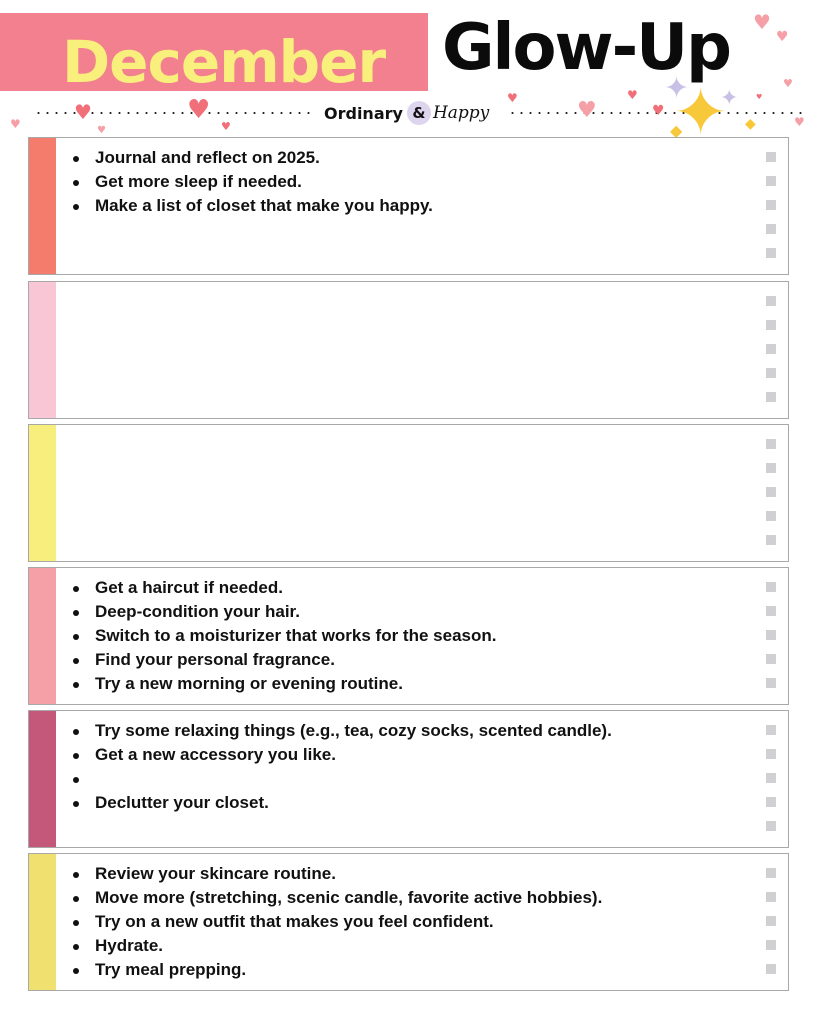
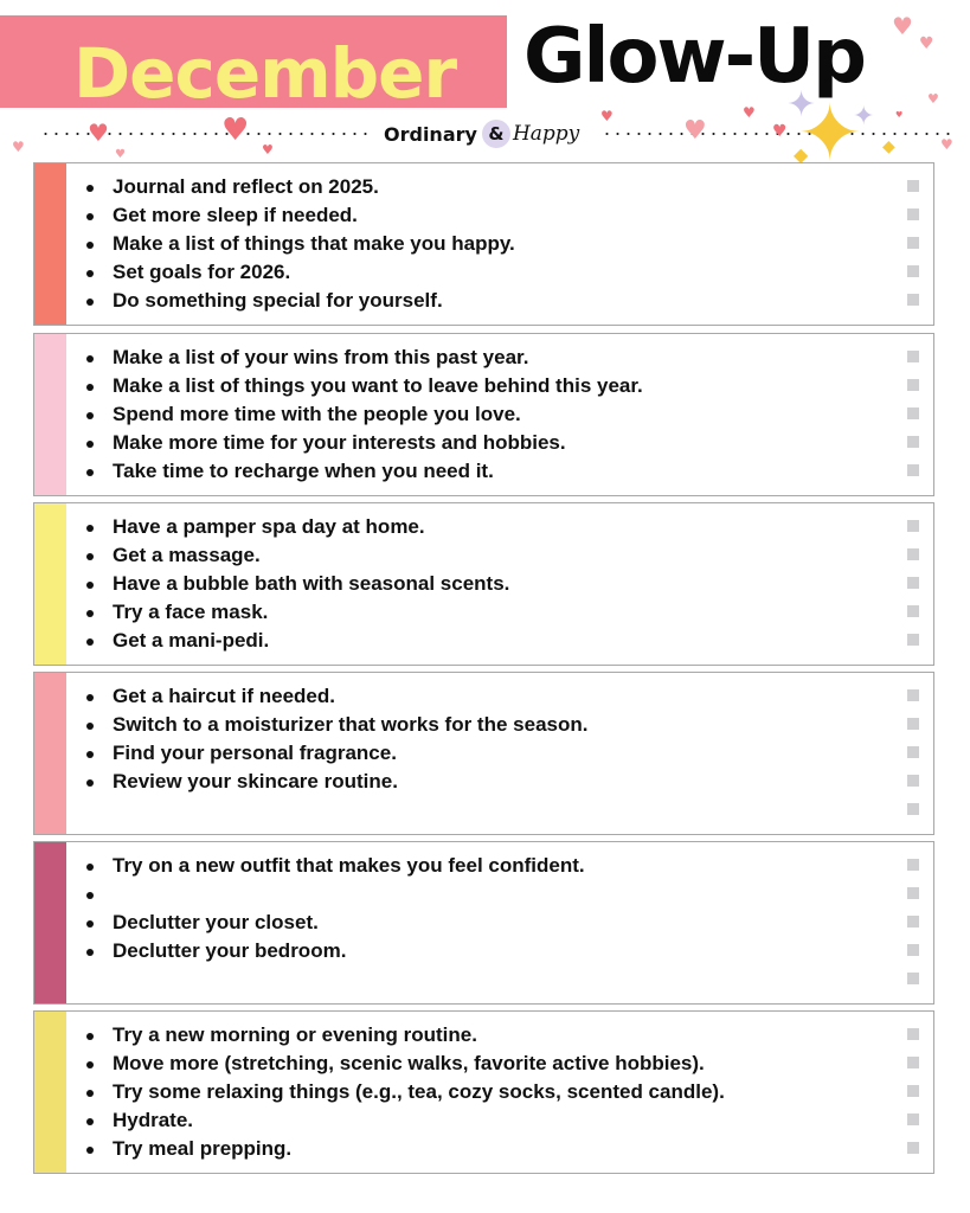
  December
  Glow-Up
  Ordinary
  &
  Happy
  ♥
  ♥
  ♥
  ♥
  ♥
  ♥
  ♥
  ♥
  ♥
  ♥
  ♥
  ♥
  ♥
  ♥
  ✦
  ✦
  ✦
  ◆
  ◆
  Journal and reflect on 2025.
  Get more sleep if needed.
- Make a list of closet that make you happy.
+ Make a list of things that make you happy.
+ Set goals for 2026.
+ Do something special for yourself.
+ Make a list of your wins from this past year.
+ Make a list of things you want to leave behind this year.
+ Spend more time with the people you love.
+ Make more time for your interests and hobbies.
+ Take time to recharge when you need it.
+ Have a pamper spa day at home.
+ Get a massage.
+ Have a bubble bath with seasonal scents.
+ Try a face mask.
+ Get a mani-pedi.
  Get a haircut if needed.
- Deep-condition your hair.
  Switch to a moisturizer that works for the season.
  Find your personal fragrance.
- Try a new morning or evening routine.
+ Review your skincare routine.
- Try some relaxing things (e.g., tea, cozy socks, scented candle).
+ Try on a new outfit that makes you feel confident.
- Get a new accessory you like.
  Declutter your closet.
+ Declutter your bedroom.
- Review your skincare routine.
+ Try a new morning or evening routine.
- Move more (stretching, scenic candle, favorite active hobbies).
+ Move more (stretching, scenic walks, favorite active hobbies).
- Try on a new outfit that makes you feel confident.
+ Try some relaxing things (e.g., tea, cozy socks, scented candle).
  Hydrate.
  Try meal prepping.
